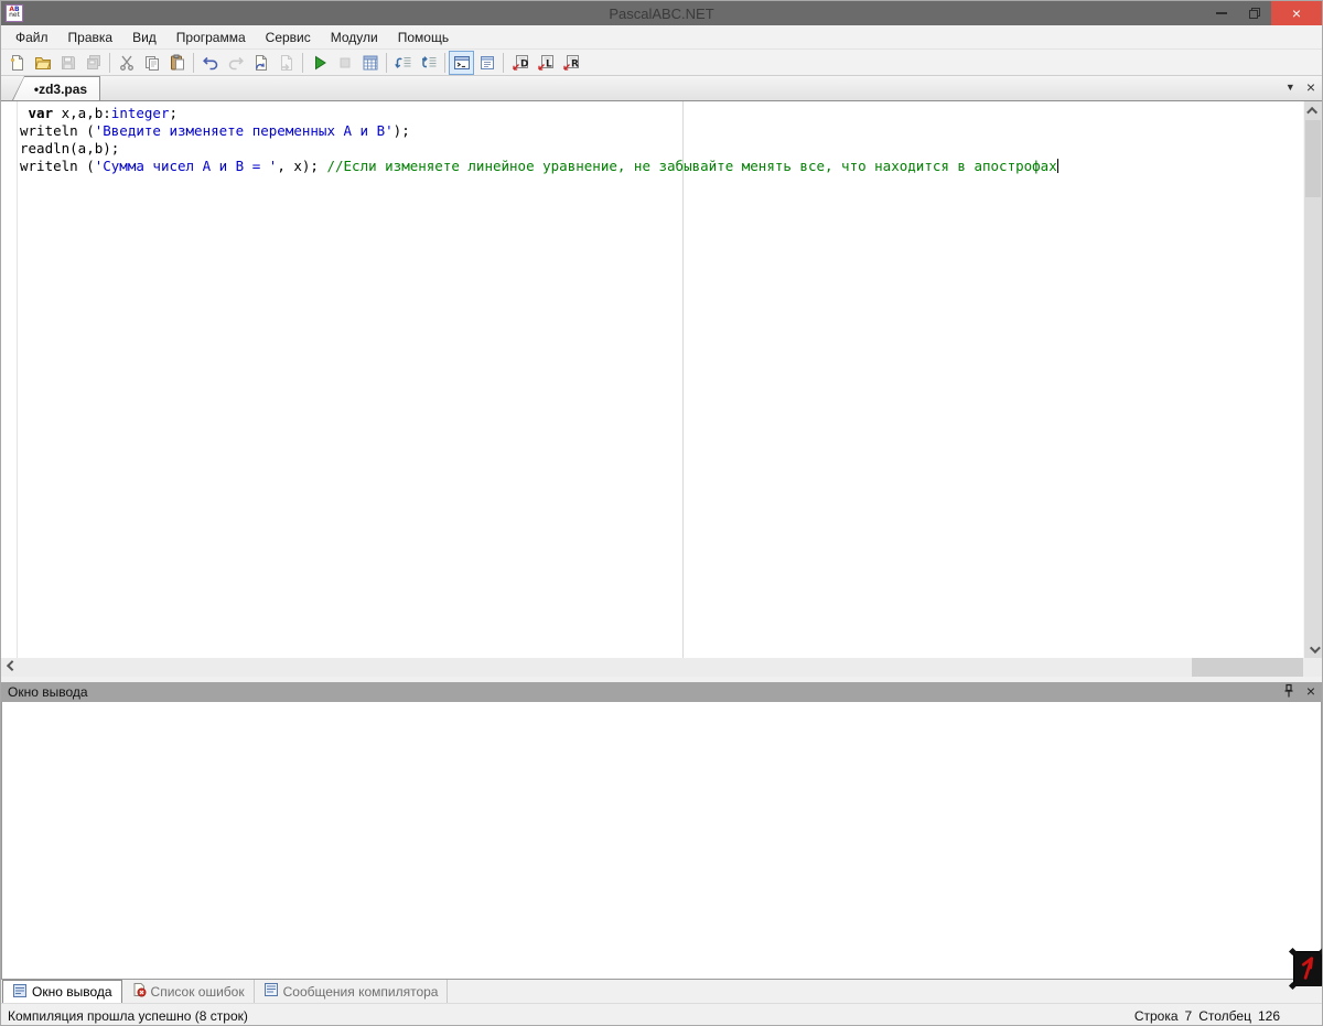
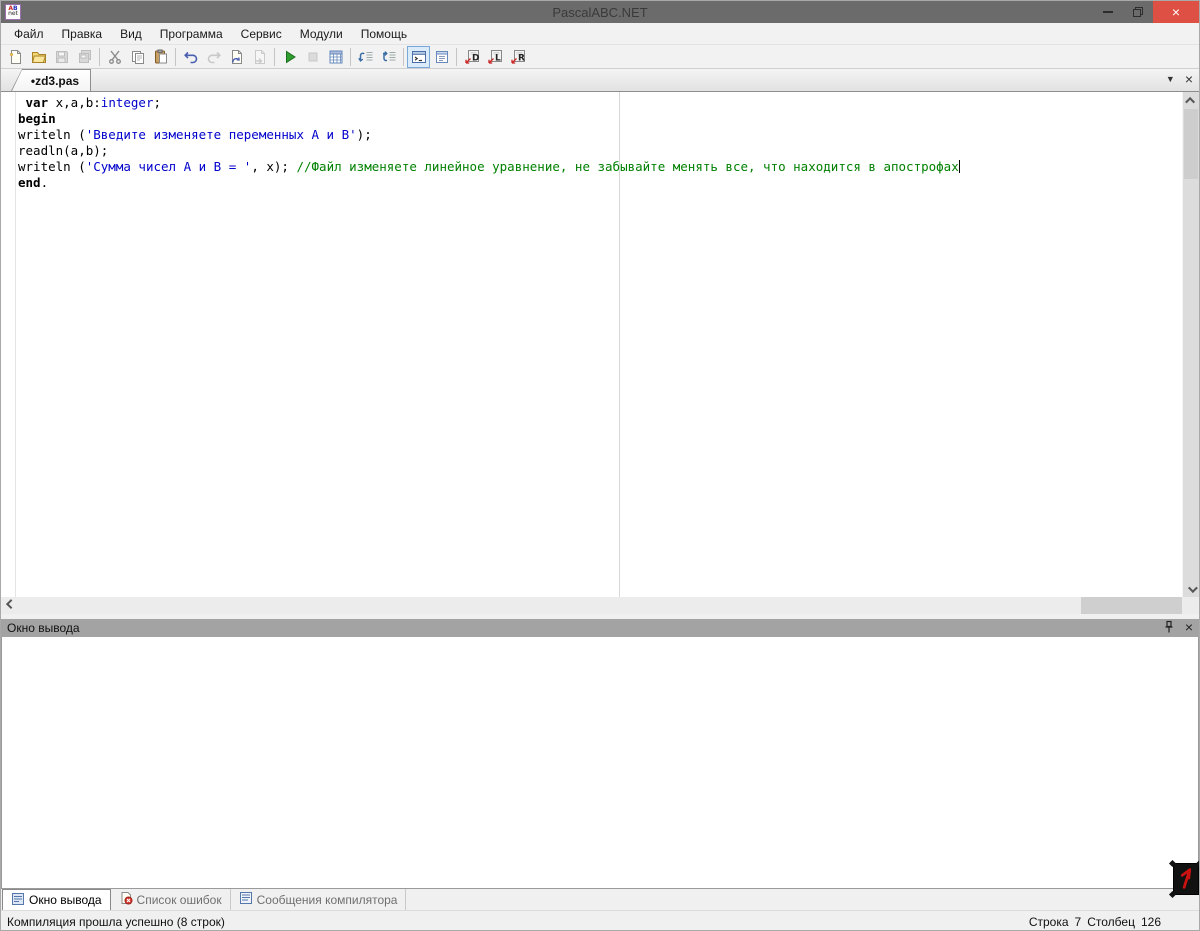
  PascalABC.NET
  ×
  Файл
  Правка
  Вид
  Программа
  Сервис
  Модули
  Помощь
  D
  L
  R
  •zd3.pas
  ▼
  ×
  var x,a,b:integer;
+ begin
  writeln ('Введите изменяете переменных A и B');
  readln(a,b);
- writeln ('Сумма чисел A и B = ', x); //Если изменяете линейное уравнение, не забывайте менять все, что находится в апострофах
+ writeln ('Сумма чисел A и B = ', x); //Файл изменяете линейное уравнение, не забывайте менять все, что находится в апострофах
+ end.
  Окно вывода
  ×
  Окно вывода
  Список ошибок
  Сообщения компилятора
  Компиляция прошла успешно (8 строк)
  Строка
  7
  Столбец
  126
